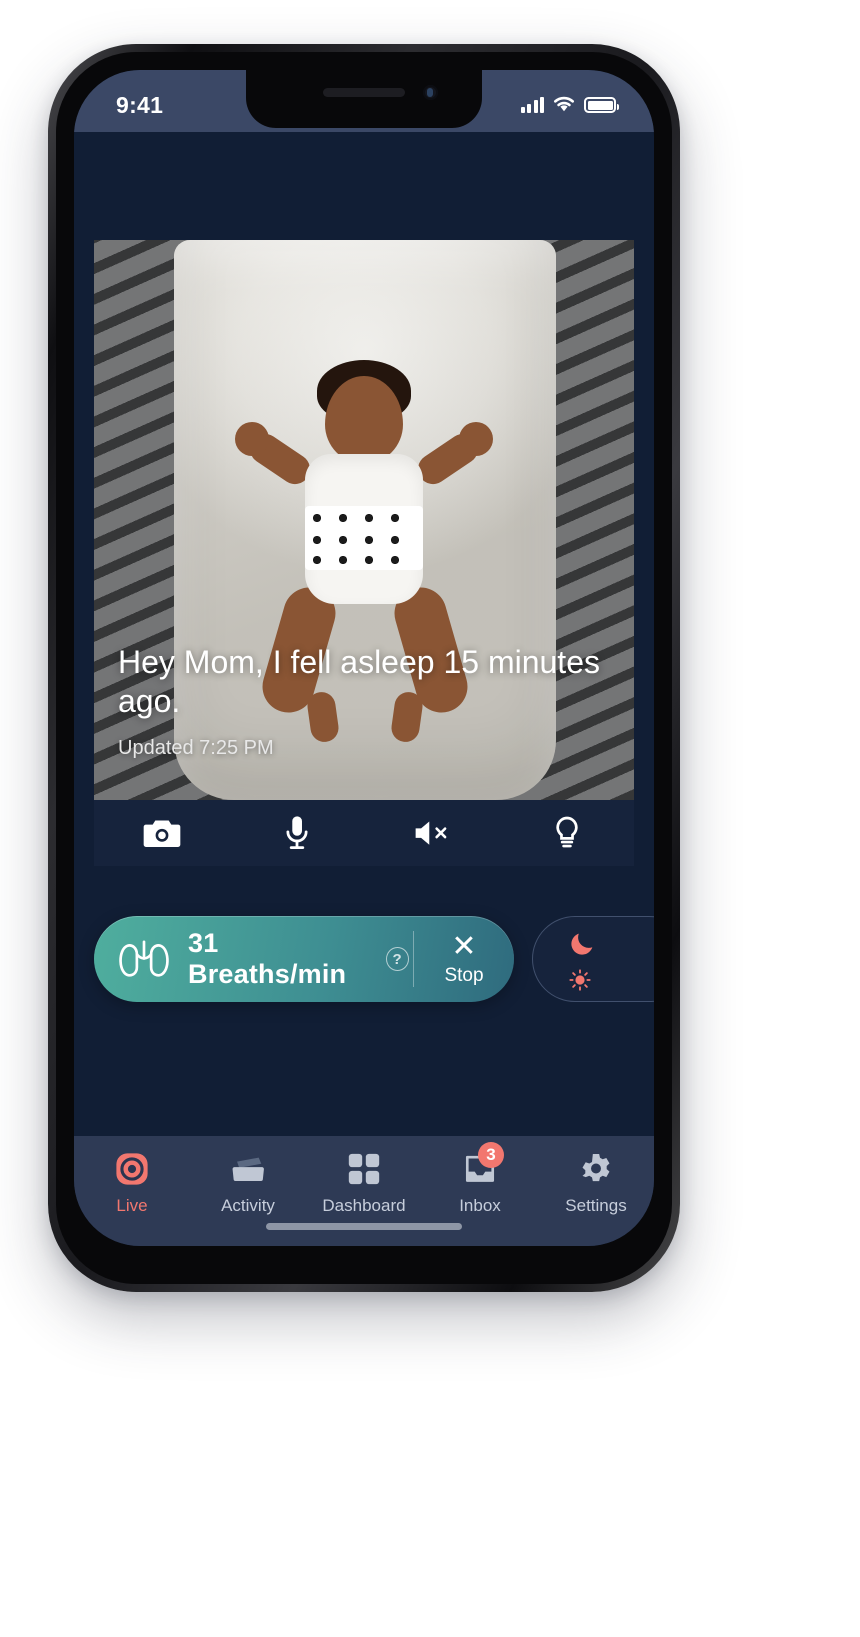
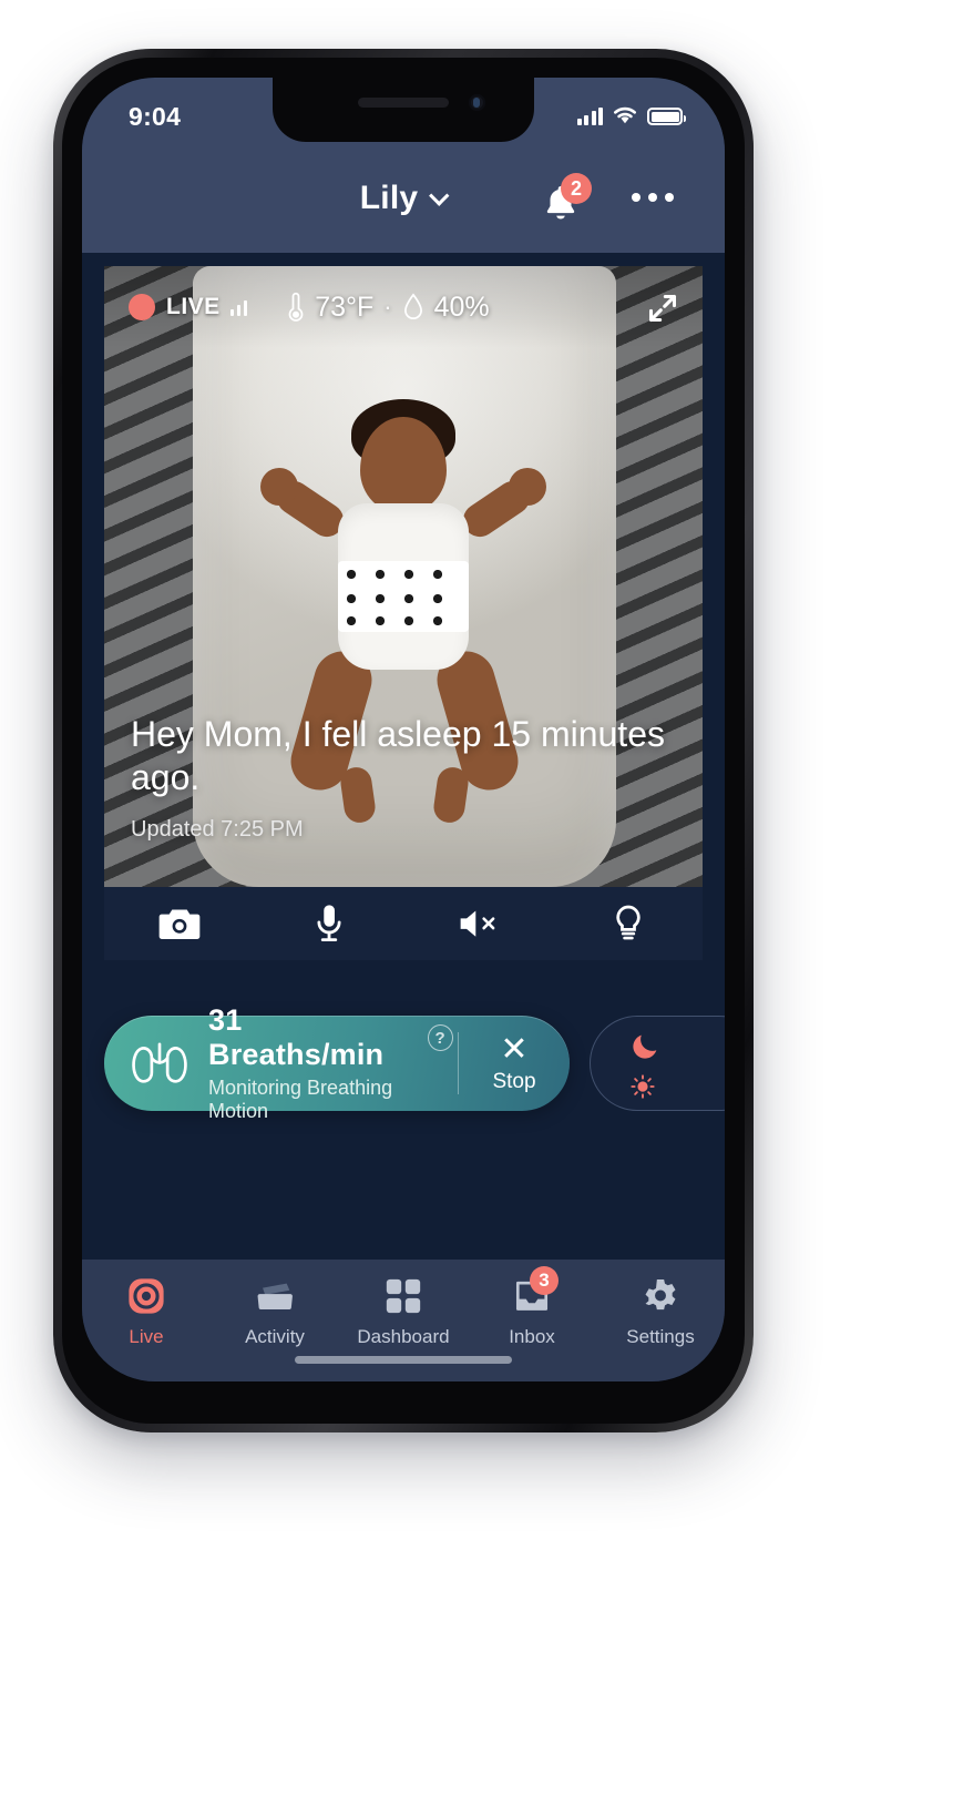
- 9:41
+ 9:04
+ Lily
+ 2
+ LIVE
+ 73°F
+ ·
+ 40%
  Hey Mom, I fell asleep 15 minutes ago.
  Updated 7:25 PM
  31 Breaths/min
  ?
+ Monitoring Breathing Motion
  ✕
  Stop
  Live
  Activity
  Dashboard
  3
  Inbox
  Settings
